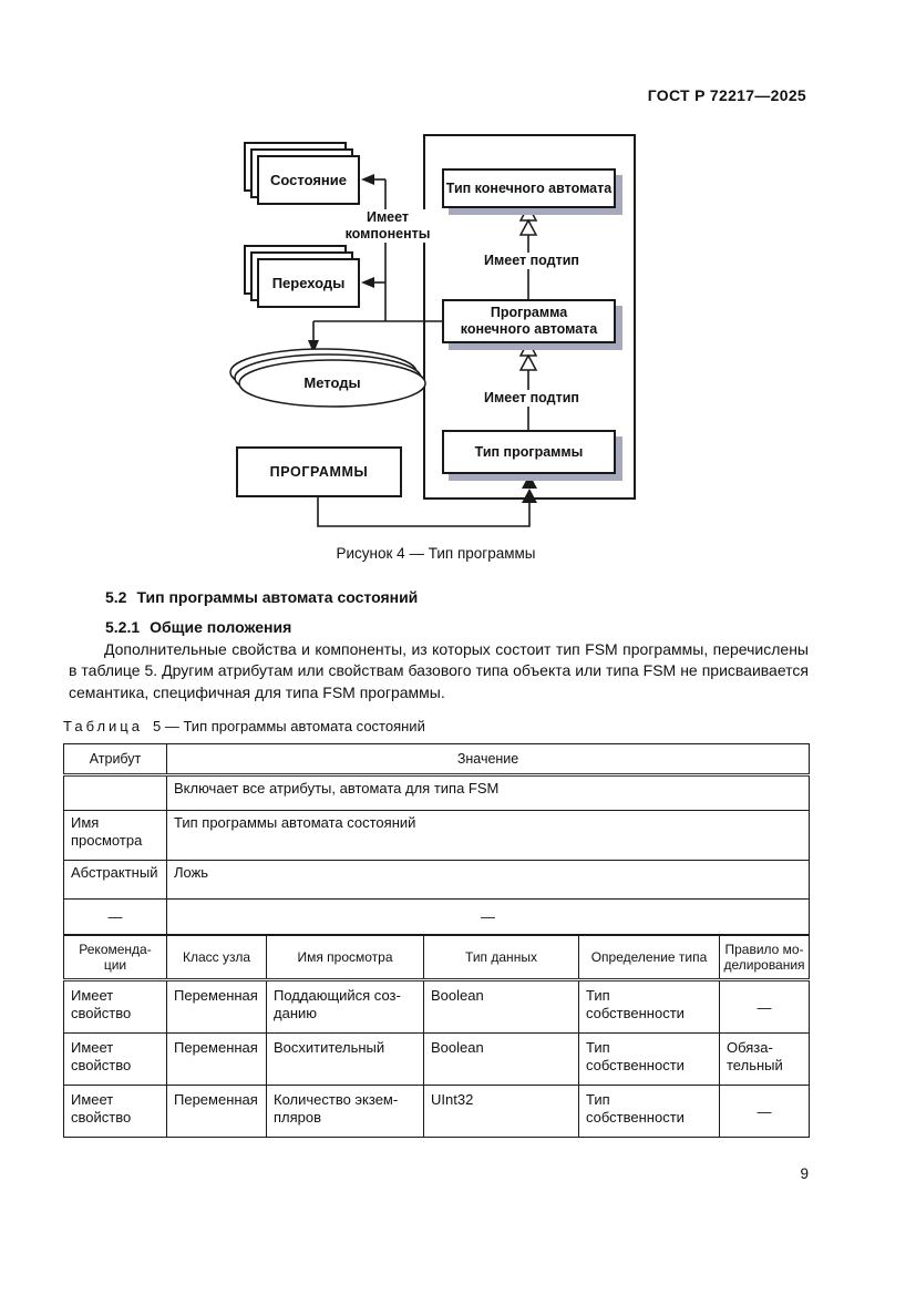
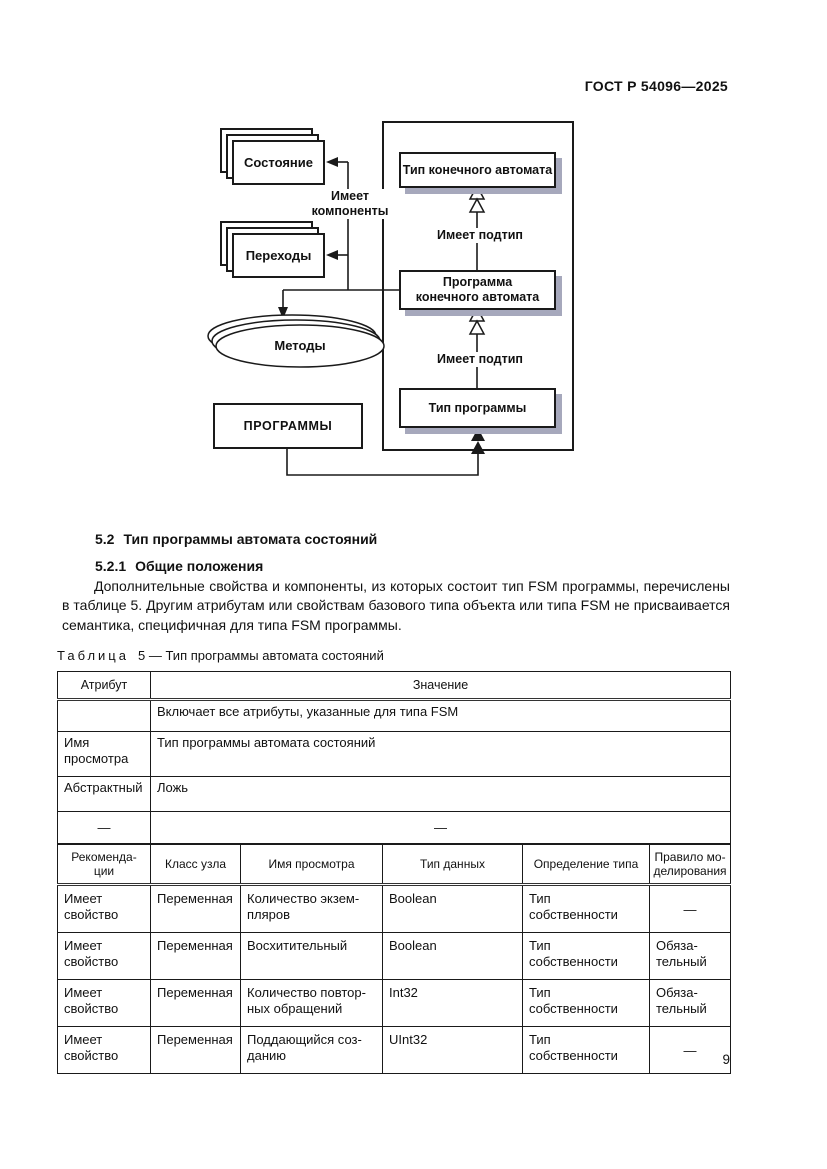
- ГОСТ Р 72217—2025
+ ГОСТ Р 54096—2025
  Состояние
  Переходы
  Методы
  ПРОГРАММЫ
  Тип конечного автомата
  Программа
  конечного автомата
  Тип программы
  Имеет
  компоненты
  Имеет подтип
  Имеет подтип
- Рисунок 4 — Тип программы
  5.2 Тип программы автомата состояний
  5.2.1 Общие положения
  Дополнительные свойства и компоненты, из которых состоит тип FSM программы, перечислены в таблице 5. Другим атрибутам или свойствам базового типа объекта или типа FSM не присваивается семантика, специфичная для типа FSM программы.
  Таблица 5 — Тип программы автомата состояний
  Атрибут	Значение
- 	Включает все атрибуты, автомата для типа FSM
+ 	Включает все атрибуты, указанные для типа FSM
  Имя просмотра	Тип программы автомата состояний
  Абстрактный	Ложь
  —	—
  Рекоменда- ции	Класс узла	Имя просмотра	Тип данных	Определение типа	Правило мо- делирования
- Имеет свойство	Переменная	Поддающийся соз- данию	Boolean	Тип собственности	—
+ Имеет свойство	Переменная	Количество экзем- пляров	Boolean	Тип собственности	—
  Имеет свойство	Переменная	Восхитительный	Boolean	Тип собственности	Обяза- тельный
+ Имеет свойство	Переменная	Количество повтор- ных обращений	Int32	Тип собственности	Обяза- тельный
- Имеет свойство	Переменная	Количество экзем- пляров	UInt32	Тип собственности	—
+ Имеет свойство	Переменная	Поддающийся соз- данию	UInt32	Тип собственности	—
  9
